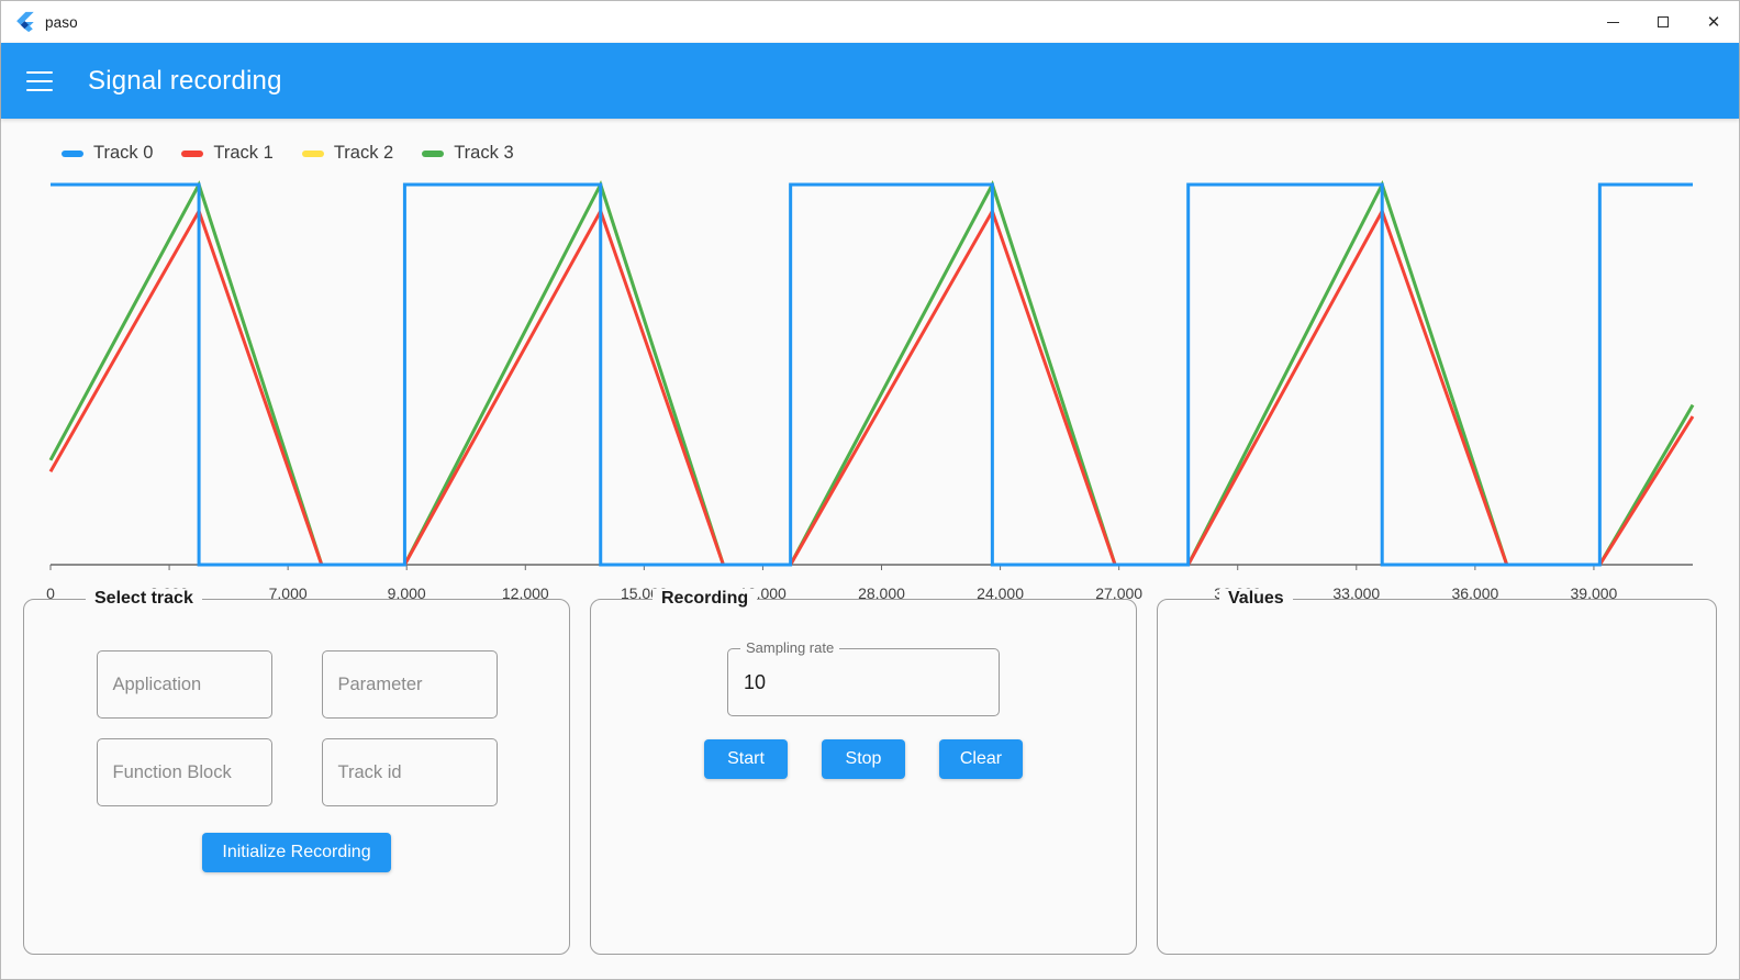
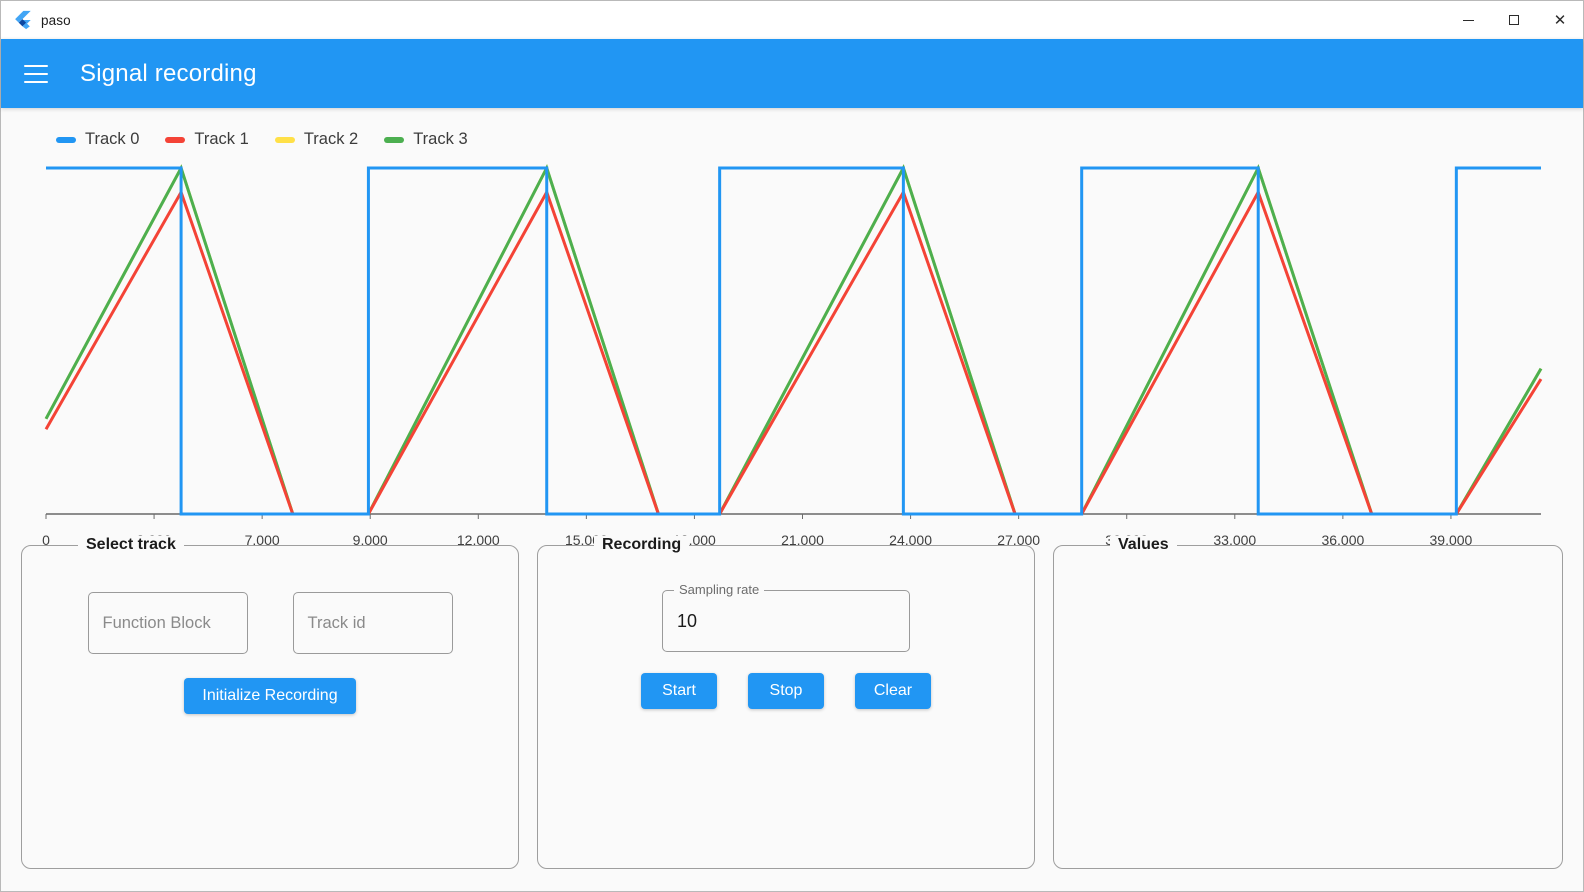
  paso
  ✕
  Signal recording
  Track 0
  Track 1
  Track 2
  Track 3
  0
  7,000
  9,000
  12,000
- 28,000
+ 21,000
  24,000
  27,000
  33,000
  36,000
  39,000
  Select track
- Application
- Parameter
  Function Block
  Track id
  Initialize Recording
  Recording
  Sampling rate
  10
  Start
  Stop
  Clear
  Values
